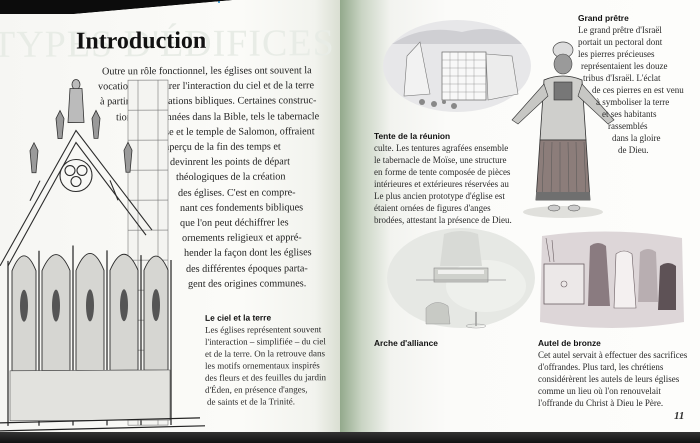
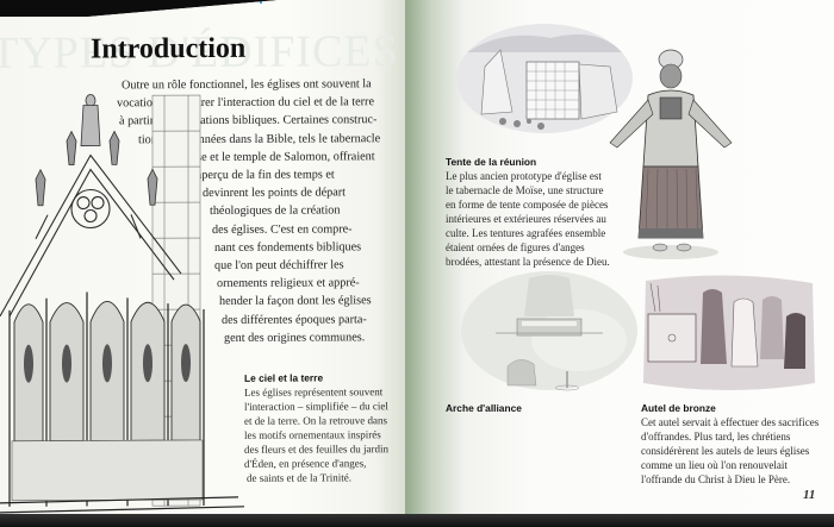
  TYPES D'ÉDIFICES
  Introduction
  Outre un rôle fonctionnel, les églises ont souvent la
  vocatiorer l'interaction du ciel et de la terre
  à partirations bibliques. Certaines construc-
  tionnées dans la Bible, tels le tabernacle
  e et le temple de Salomon, offraient
  perçu de la fin des temps et
  devinrent les points de départ
  théologiques de la création
  des églises. C'est en compre-
  nant ces fondements bibliques
  que l'on peut déchiffrer les
  ornements religieux et appré-
  hender la façon dont les églises
  des différentes époques parta-
  gent des origines communes.
  Le ciel et la terre
  Les églises représentent souvent
  l'interaction – simplifiée – du ciel
  et de la terre. On la retrouve dans
  les motifs ornementaux inspirés
  des fleurs et des feuilles du jardin
  d'Éden, en présence d'anges,
  de saints et de la Trinité.
- Grand prêtre
- Le grand prêtre d'Israël
- portait un pectoral dont
- les pierres précieuses
- représentaient les douze
- tribus d'Israël. L'éclat
- de ces pierres en est venu
- à symboliser la terre
- et ses habitants
- rassemblés
- dans la gloire
- de Dieu.
  Tente de la réunion
- culte. Les tentures agrafées ensemble
+ Le plus ancien prototype d'église est
  le tabernacle de Moïse, une structure
  en forme de tente composée de pièces
  intérieures et extérieures réservées au
- Le plus ancien prototype d'église est
+ culte. Les tentures agrafées ensemble
  étaient ornées de figures d'anges
  brodées, attestant la présence de Dieu.
  Arche d'alliance
  Autel de bronze
  Cet autel servait à effectuer des sacrifices
  d'offrandes. Plus tard, les chrétiens
  considérèrent les autels de leurs églises
  comme un lieu où l'on renouvelait
  l'offrande du Christ à Dieu le Père.
  11
